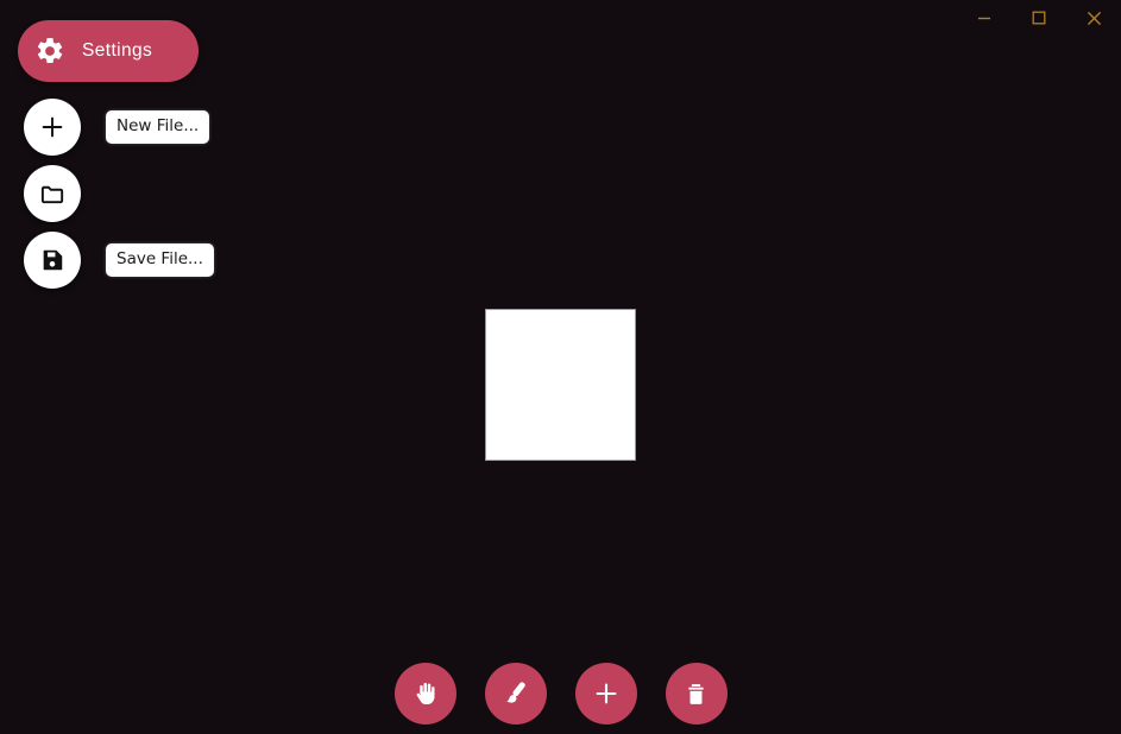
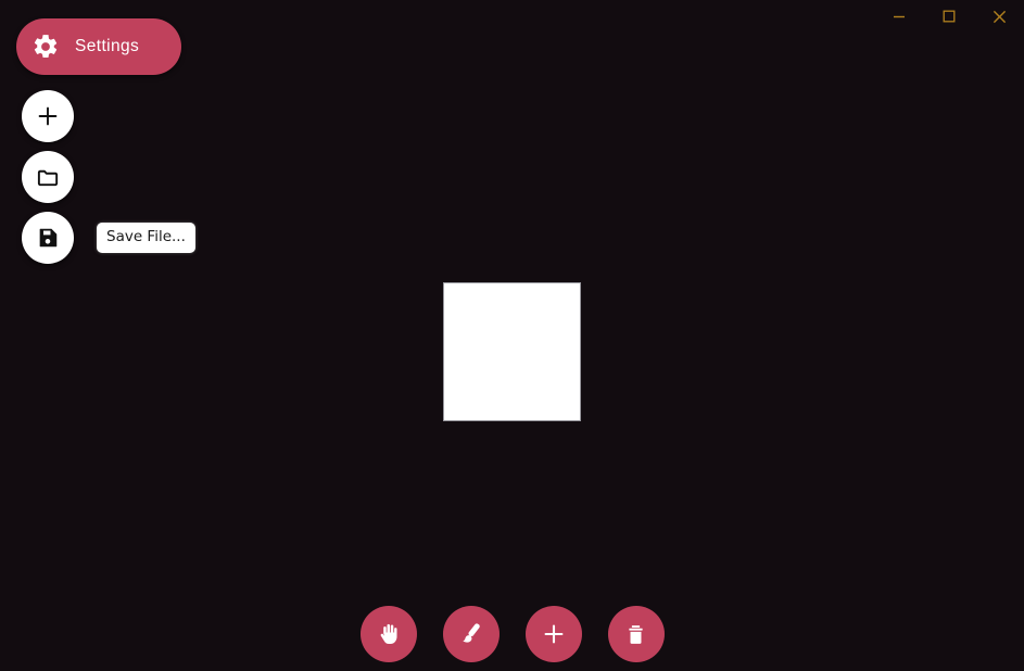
  Settings
- New File...
  Save File...
